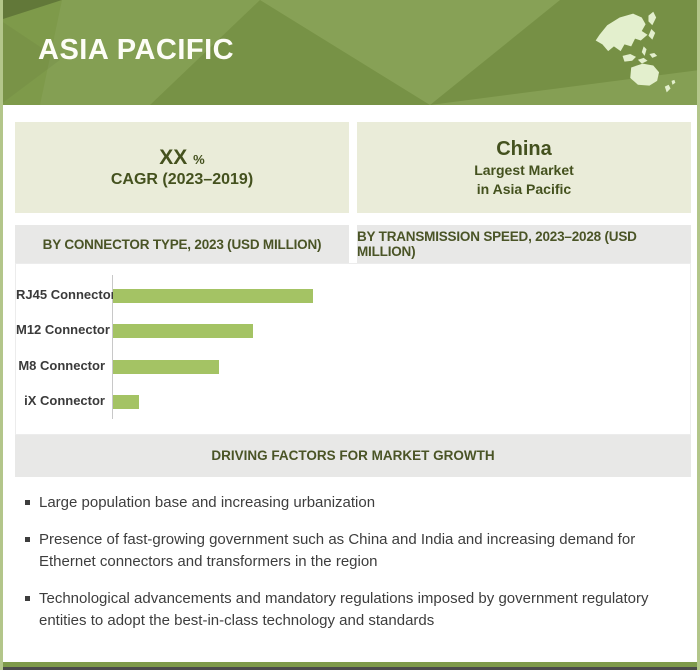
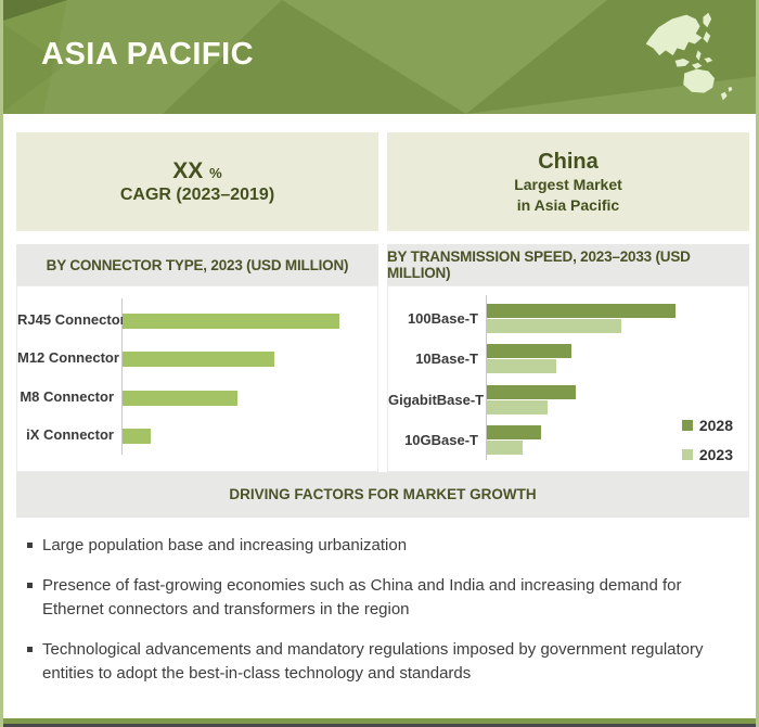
  ASIA PACIFIC
  XX %
  CAGR (2023–2019)
  China
  Largest Market
  in Asia Pacific
  BY CONNECTOR TYPE, 2023 (USD MILLION)
- BY TRANSMISSION SPEED, 2023–2028 (USD MILLION)
+ BY TRANSMISSION SPEED, 2023–2033 (USD MILLION)
  RJ45 Connecto
  M12 Connector
  M8 Connector
  iX Connector
+ 100Base-T
+ 10Base-T
+ GigabitBase-T
+ 10GBase-T
+ 2028
+ 2023
  DRIVING FACTORS FOR MARKET GROWTH
  Large population base and increasing urbanization
- Presence of fast-growing government such as China and India and increasing demand for Ethernet connectors and transformers in the region
+ Presence of fast-growing economies such as China and India and increasing demand for Ethernet connectors and transformers in the region
  Technological advancements and mandatory regulations imposed by government regulatory entities to adopt the best-in-class technology and standards
